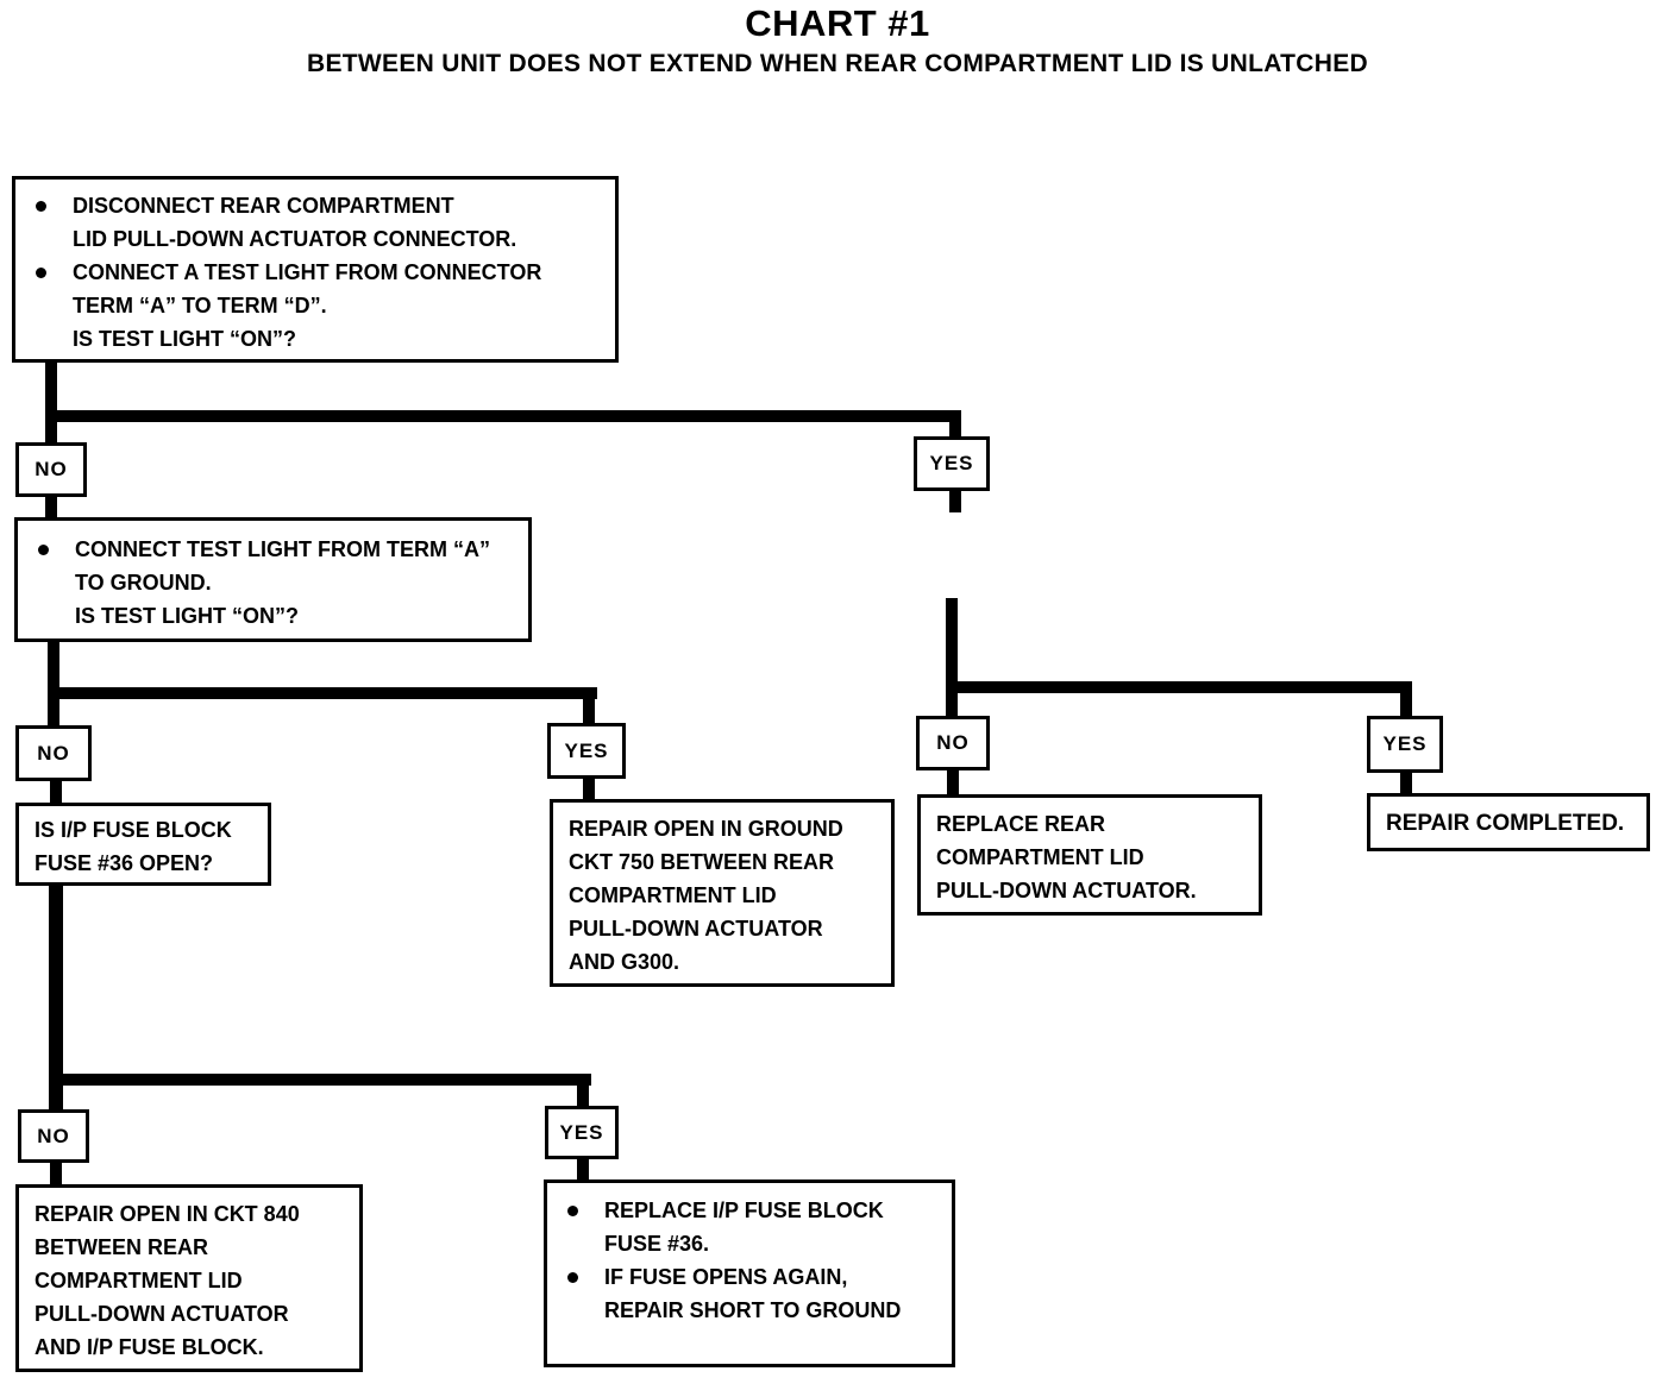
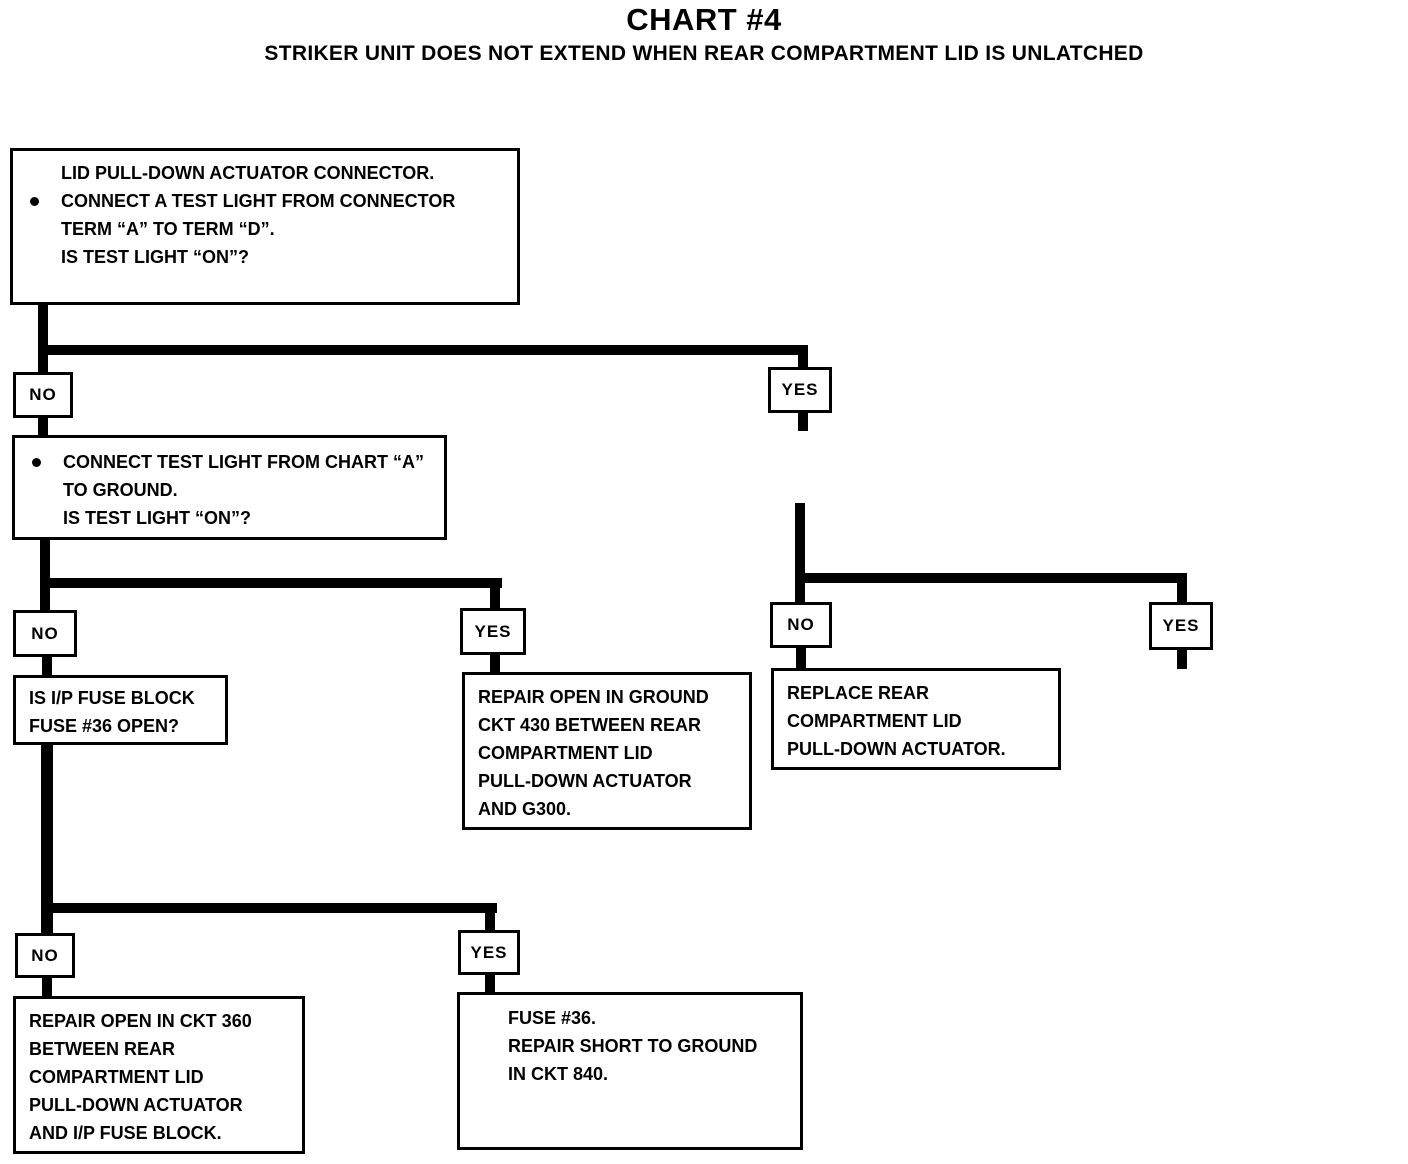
- CHART #1
+ CHART #4
- BETWEEN UNIT DOES NOT EXTEND WHEN REAR COMPARTMENT LID IS UNLATCHED
+ STRIKER UNIT DOES NOT EXTEND WHEN REAR COMPARTMENT LID IS UNLATCHED
- DISCONNECT REAR COMPARTMENT
  LID PULL-DOWN ACTUATOR CONNECTOR.
  CONNECT A TEST LIGHT FROM CONNECTOR
  TERM “A” TO TERM “D”.
  IS TEST LIGHT “ON”?
  NO
  YES
- CONNECT TEST LIGHT FROM TERM “A”
+ CONNECT TEST LIGHT FROM CHART “A”
  TO GROUND.
  IS TEST LIGHT “ON”?
  NO
  YES
  IS I/P FUSE BLOCK
  FUSE #36 OPEN?
  REPAIR OPEN IN GROUND
- CKT 750 BETWEEN REAR
+ CKT 430 BETWEEN REAR
  COMPARTMENT LID
  PULL-DOWN ACTUATOR
  AND G300.
  NO
  YES
  REPLACE REAR
  COMPARTMENT LID
  PULL-DOWN ACTUATOR.
- REPAIR COMPLETED.
  NO
  YES
- REPAIR OPEN IN CKT 840
+ REPAIR OPEN IN CKT 360
  BETWEEN REAR
  COMPARTMENT LID
  PULL-DOWN ACTUATOR
  AND I/P FUSE BLOCK.
- REPLACE I/P FUSE BLOCK
  FUSE #36.
- IF FUSE OPENS AGAIN,
  REPAIR SHORT TO GROUND
+ IN CKT 840.
